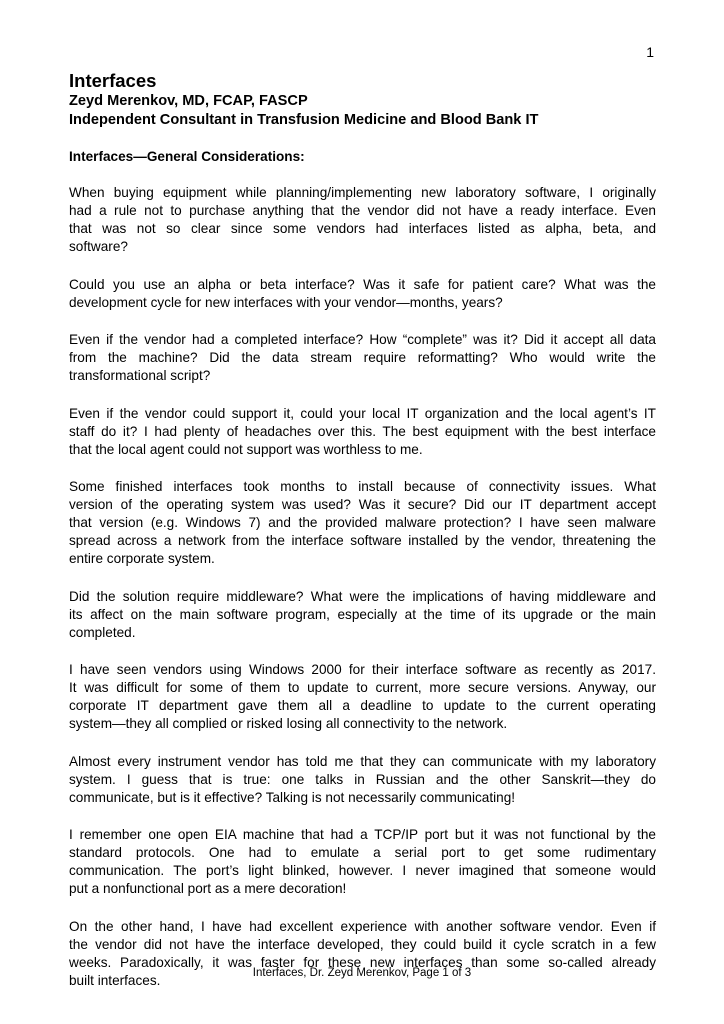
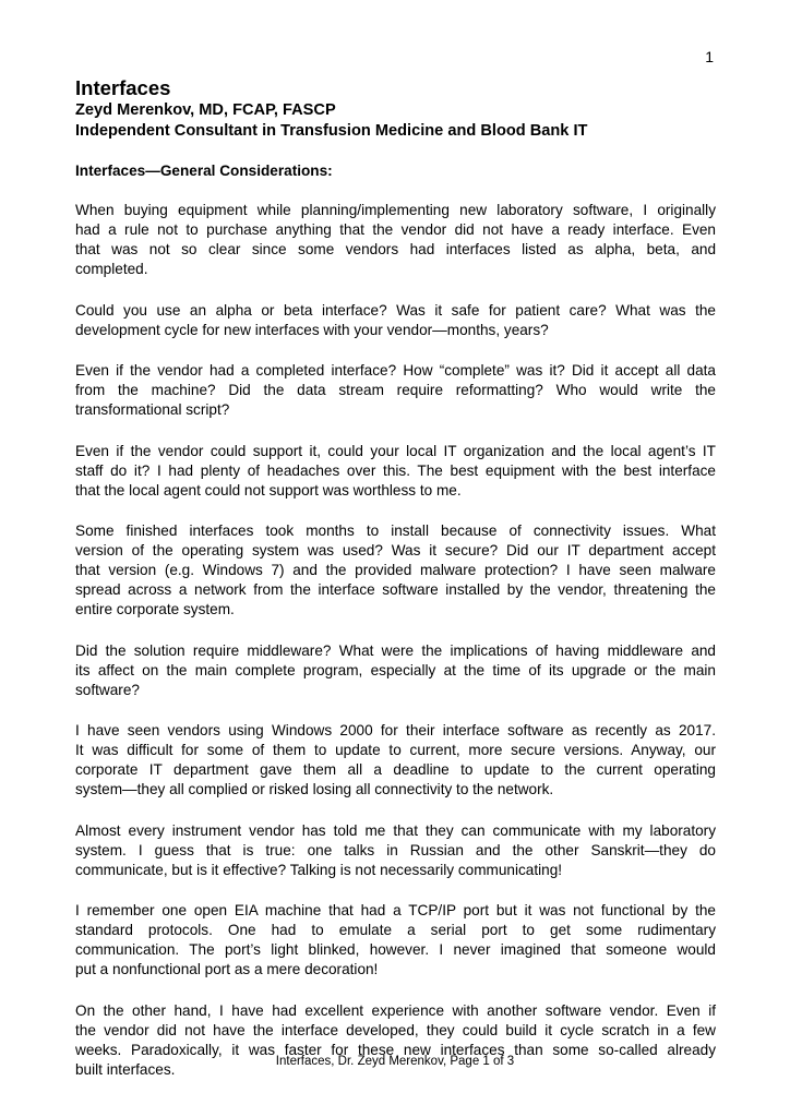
  1
  Interfaces
  Zeyd Merenkov, MD, FCAP, FASCP
  Independent Consultant in Transfusion Medicine and Blood Bank IT
  Interfaces—General Considerations:
  When buying equipment while planning/implementing new laboratory software, I originally
  had a rule not to purchase anything that the vendor did not have a ready interface. Even
  that was not so clear since some vendors had interfaces listed as alpha, beta, and
- software?
+ completed.
  Could you use an alpha or beta interface? Was it safe for patient care? What was the
  development cycle for new interfaces with your vendor—months, years?
  Even if the vendor had a completed interface? How “complete” was it? Did it accept all data
  from the machine? Did the data stream require reformatting? Who would write the
  transformational script?
  Even if the vendor could support it, could your local IT organization and the local agent’s IT
  staff do it? I had plenty of headaches over this. The best equipment with the best interface
  that the local agent could not support was worthless to me.
  Some finished interfaces took months to install because of connectivity issues. What
  version of the operating system was used? Was it secure? Did our IT department accept
  that version (e.g. Windows 7) and the provided malware protection? I have seen malware
  spread across a network from the interface software installed by the vendor, threatening the
  entire corporate system.
  Did the solution require middleware? What were the implications of having middleware and
- its affect on the main software program, especially at the time of its upgrade or the main
+ its affect on the main complete program, especially at the time of its upgrade or the main
- completed.
+ software?
  I have seen vendors using Windows 2000 for their interface software as recently as 2017.
  It was difficult for some of them to update to current, more secure versions. Anyway, our
  corporate IT department gave them all a deadline to update to the current operating
  system—they all complied or risked losing all connectivity to the network.
  Almost every instrument vendor has told me that they can communicate with my laboratory
  system. I guess that is true: one talks in Russian and the other Sanskrit—they do
  communicate, but is it effective? Talking is not necessarily communicating!
  I remember one open EIA machine that had a TCP/IP port but it was not functional by the
  standard protocols. One had to emulate a serial port to get some rudimentary
  communication. The port’s light blinked, however. I never imagined that someone would
  put a nonfunctional port as a mere decoration!
  On the other hand, I have had excellent experience with another software vendor. Even if
  the vendor did not have the interface developed, they could build it cycle scratch in a few
  weeks. Paradoxically, it was faster for these new interfaces than some so-called already
  built interfaces.
  Interfaces, Dr. Zeyd Merenkov, Page 1 of 3
